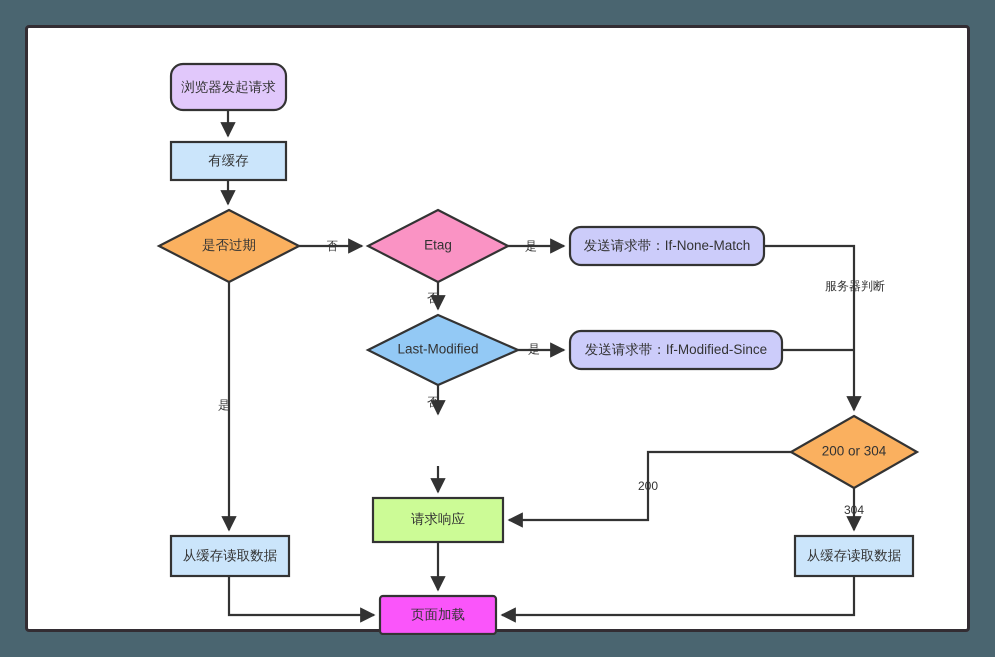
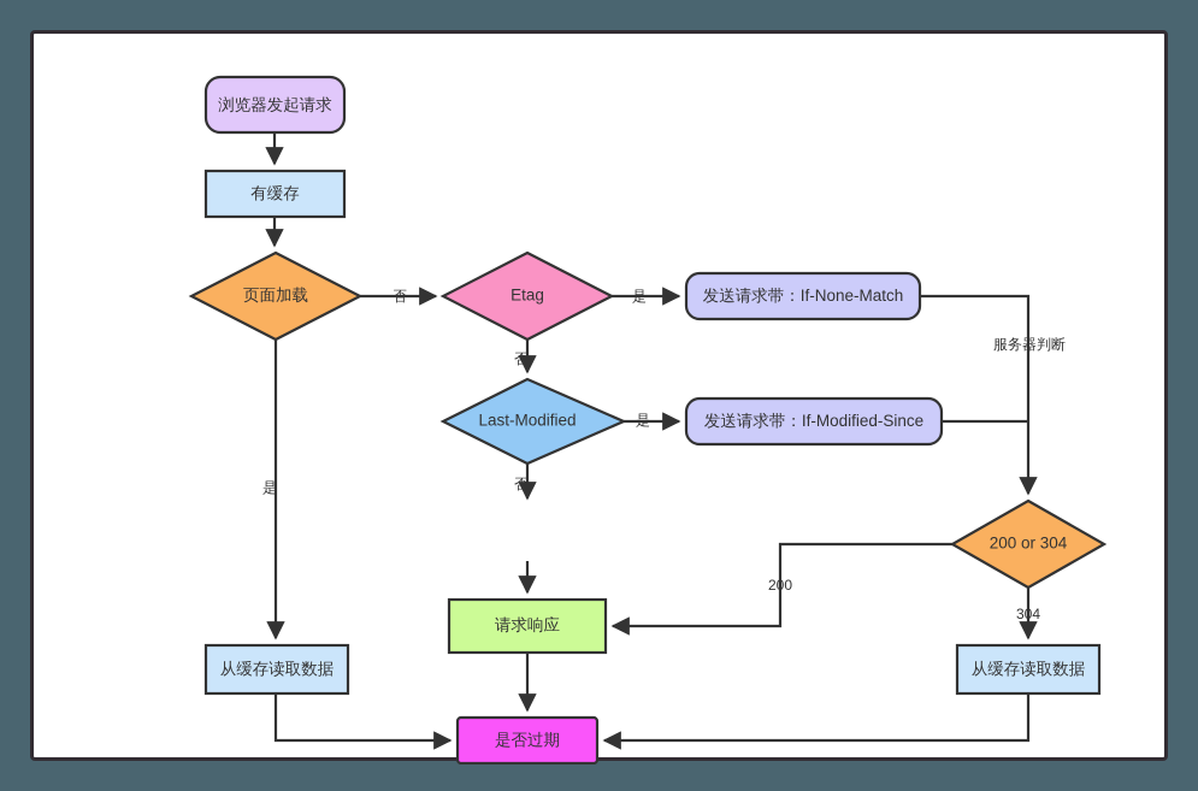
  否
  是
  是
  否
  是
  否
  服务器判断
  200
  304
  浏览器发起请求
  有缓存
- 是否过期
+ 页面加载
  Etag
  发送请求带：If-None-Match
  Last-Modified
  发送请求带：If-Modified-Since
  200 or 304
  请求响应
  从缓存读取数据
  从缓存读取数据
- 页面加载
+ 是否过期
